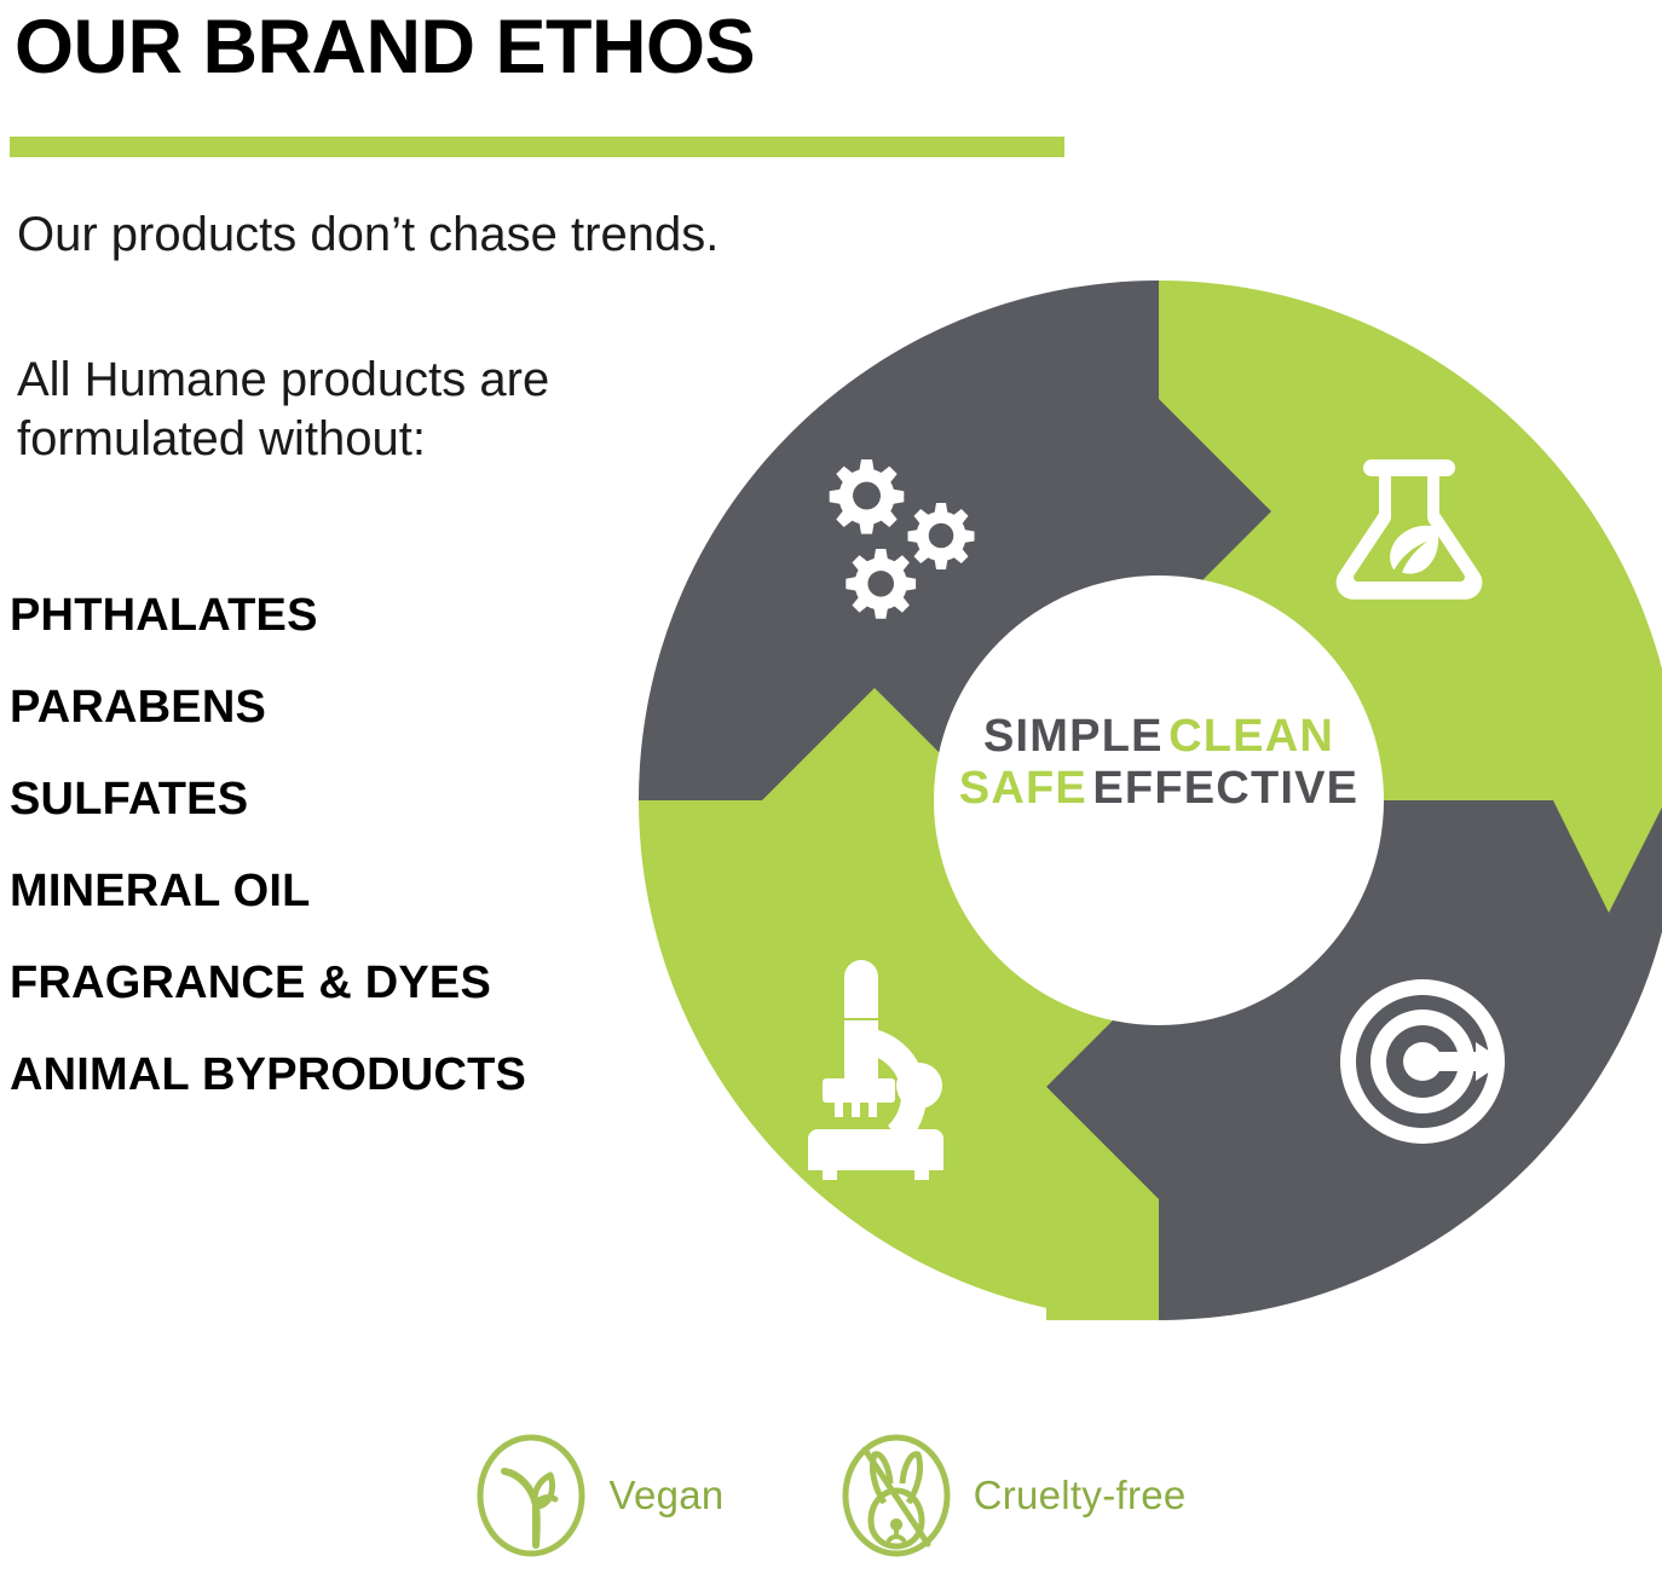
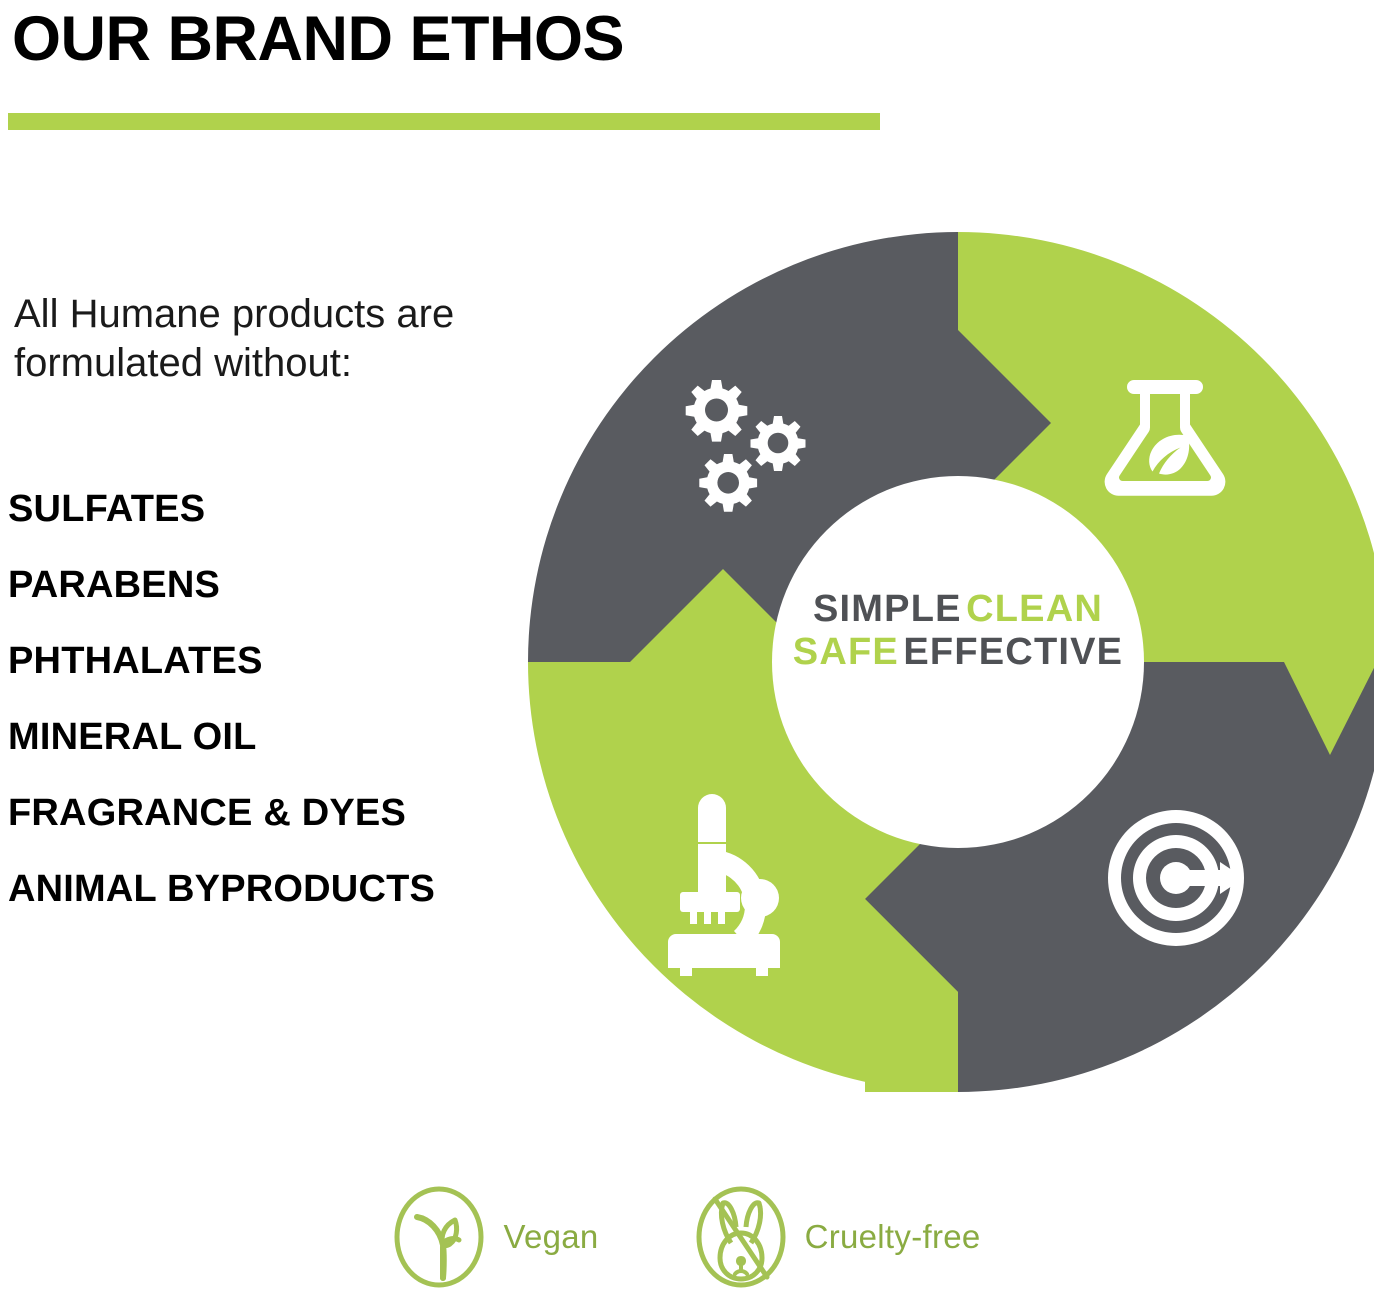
  OUR BRAND ETHOS
- Our products don’t chase trends.
  All Humane products are formulated without:
- PHTHALATES
+ SULFATES
  PARABENS
- SULFATES
+ PHTHALATES
  MINERAL OIL
  FRAGRANCE & DYES
  ANIMAL BYPRODUCTS
  SIMPLE CLEAN
  SAFE EFFECTIVE
  Vegan
  Cruelty-free
